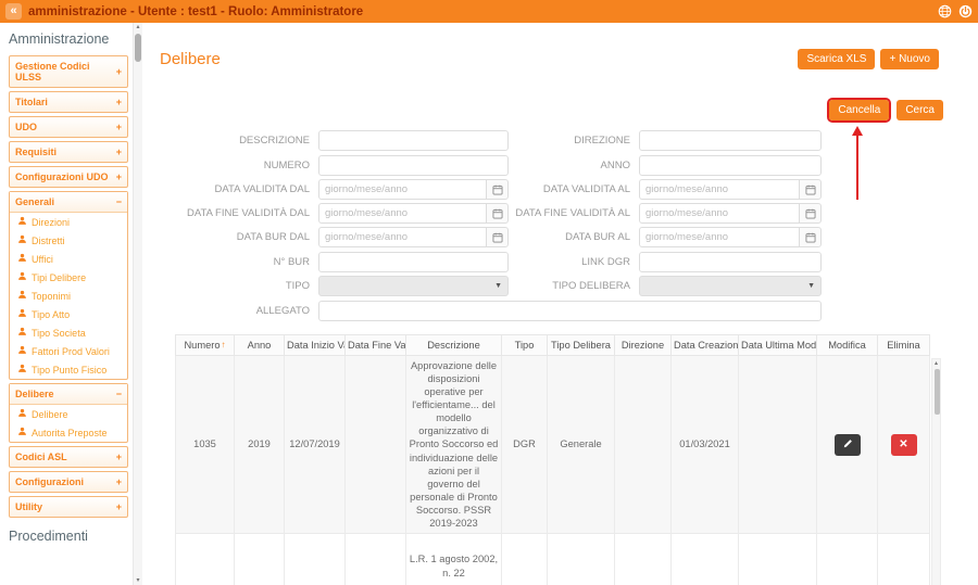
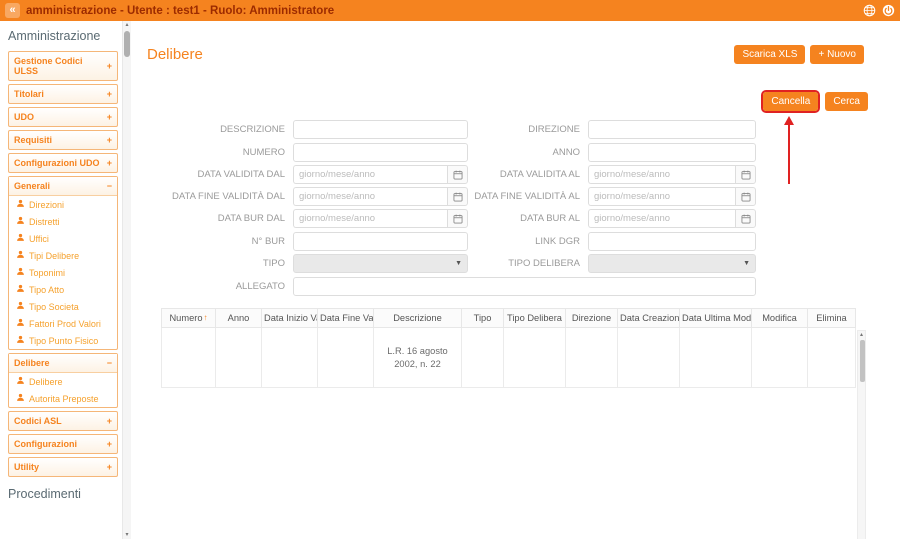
  «
  amministrazione - Utente : test1 - Ruolo: Amministratore
  Amministrazione
  Gestione Codici ULSS
  +
  Titolari
  +
  UDO
  +
  Requisiti
  +
  Configurazioni UDO
  +
  Generali
  −
  Direzioni
  Distretti
  Uffici
  Tipi Delibere
  Toponimi
  Tipo Atto
  Tipo Societa
  Fattori Prod Valori
  Tipo Punto Fisico
  Delibere
  −
  Delibere
  Autorita Preposte
  Codici ASL
  +
  Configurazioni
  +
  Utility
  +
  Procedimenti
  Delibere
  Scarica XLS
  + Nuovo
  Cancella
  Cerca
  DESCRIZIONE
  DIREZIONE
  NUMERO
  ANNO
  DATA VALIDITA DAL
  giorno/mese/anno
  DATA VALIDITA AL
  giorno/mese/anno
  DATA FINE VALIDITÀ DAL
  giorno/mese/anno
  DATA FINE VALIDITÀ AL
  giorno/mese/anno
  DATA BUR DAL
  giorno/mese/anno
  DATA BUR AL
  giorno/mese/anno
  N° BUR
  LINK DGR
  TIPO
  TIPO DELIBERA
  ALLEGATO
  Numero↑	Anno	Data Inizio V	Data Fine Va	Descrizione	Tipo	Tipo Delibera	Direzione	Data Creazion	Data Ultima Mod	Modifica	Elimina
- 1035	2019	12/07/2019		Approvazione delle disposizioni operative per l'efficientame... del modello organizzativo di Pronto Soccorso ed individuazione delle azioni per il governo del personale di Pronto Soccorso. PSSR 2019-2023	DGR	Generale		01/03/2021			✕
- 				L.R. 1 agosto 2002, n. 22
+ 				L.R. 16 agosto 2002, n. 22
